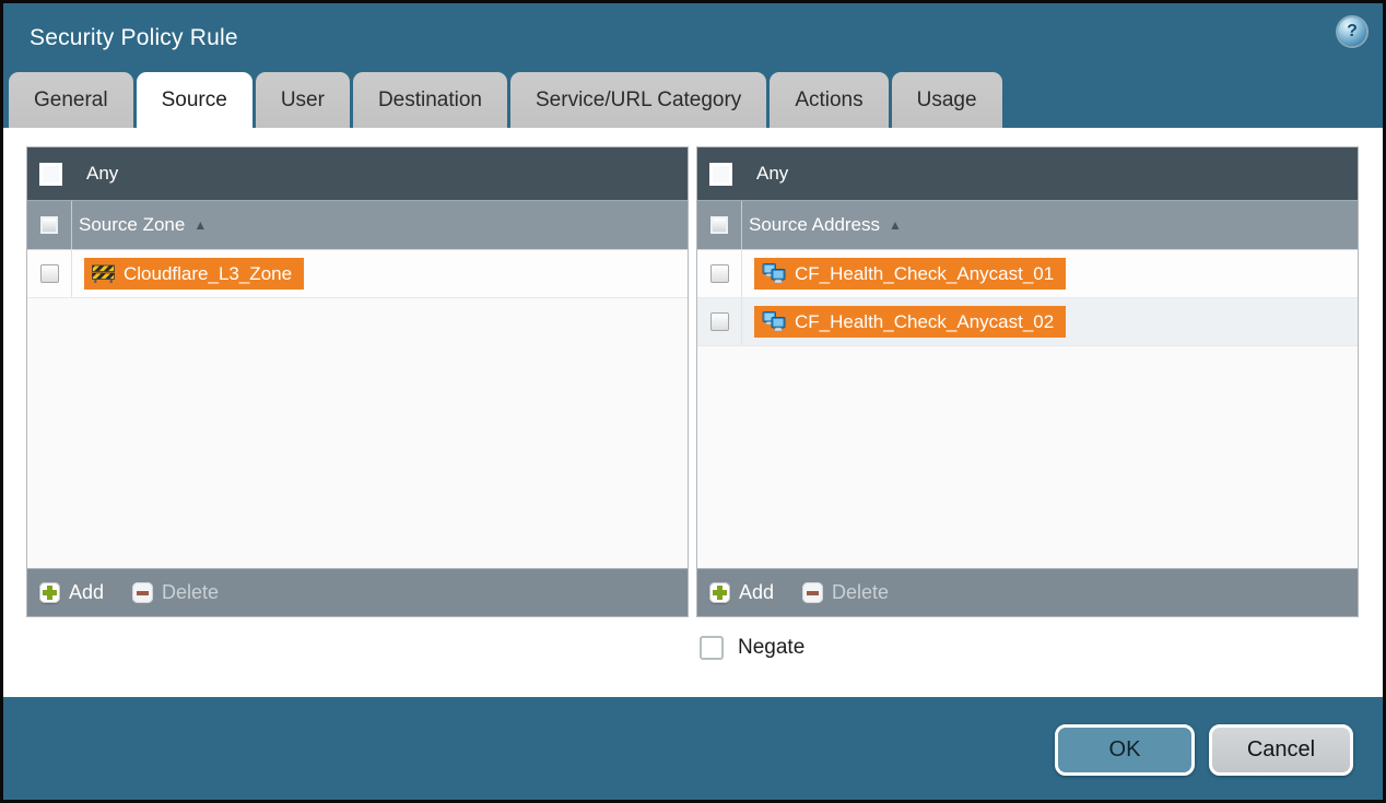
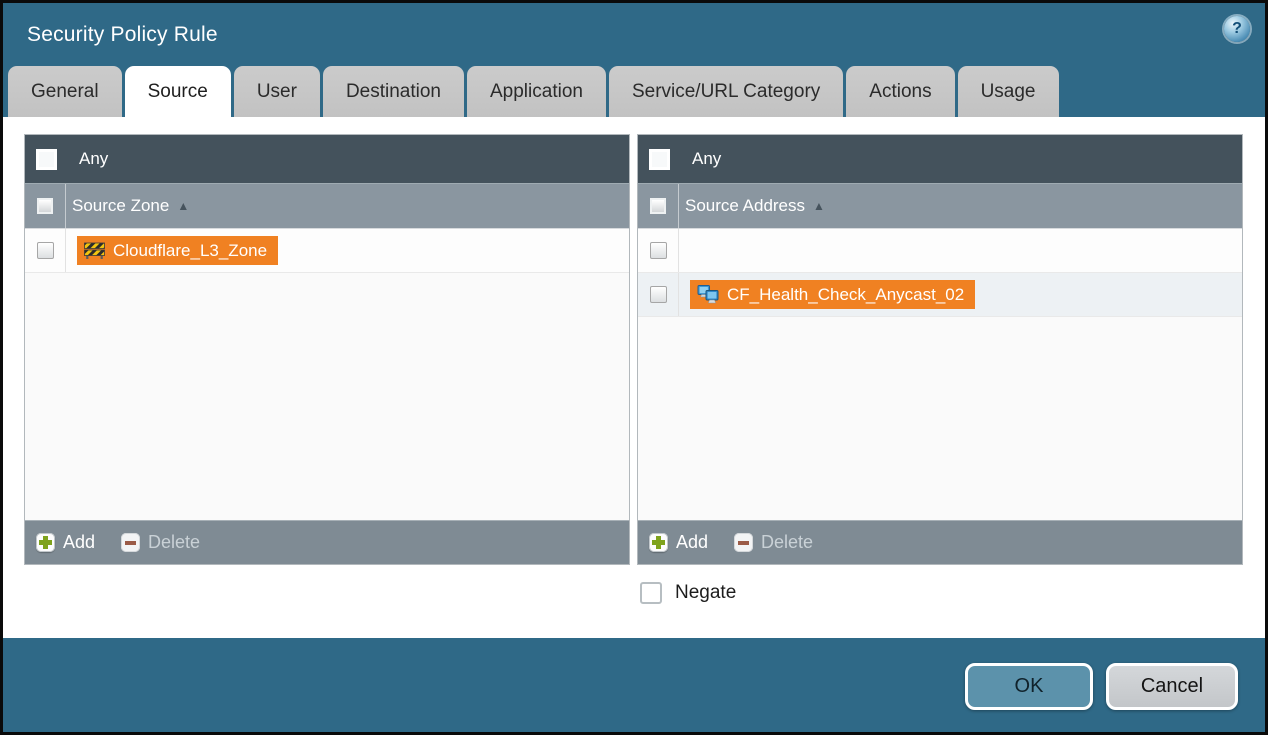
  Security Policy Rule
  ?
  General
  Source
  User
  Destination
+ Application
  Service/URL Category
  Actions
  Usage
  Any
  Source Zone
  ▲
  Cloudflare_L3_Zone
  Add
  Delete
  Any
  Source Address
  ▲
- CF_Health_Check_Anycast_01
  CF_Health_Check_Anycast_02
  Add
  Delete
  Negate
  OK
  Cancel
